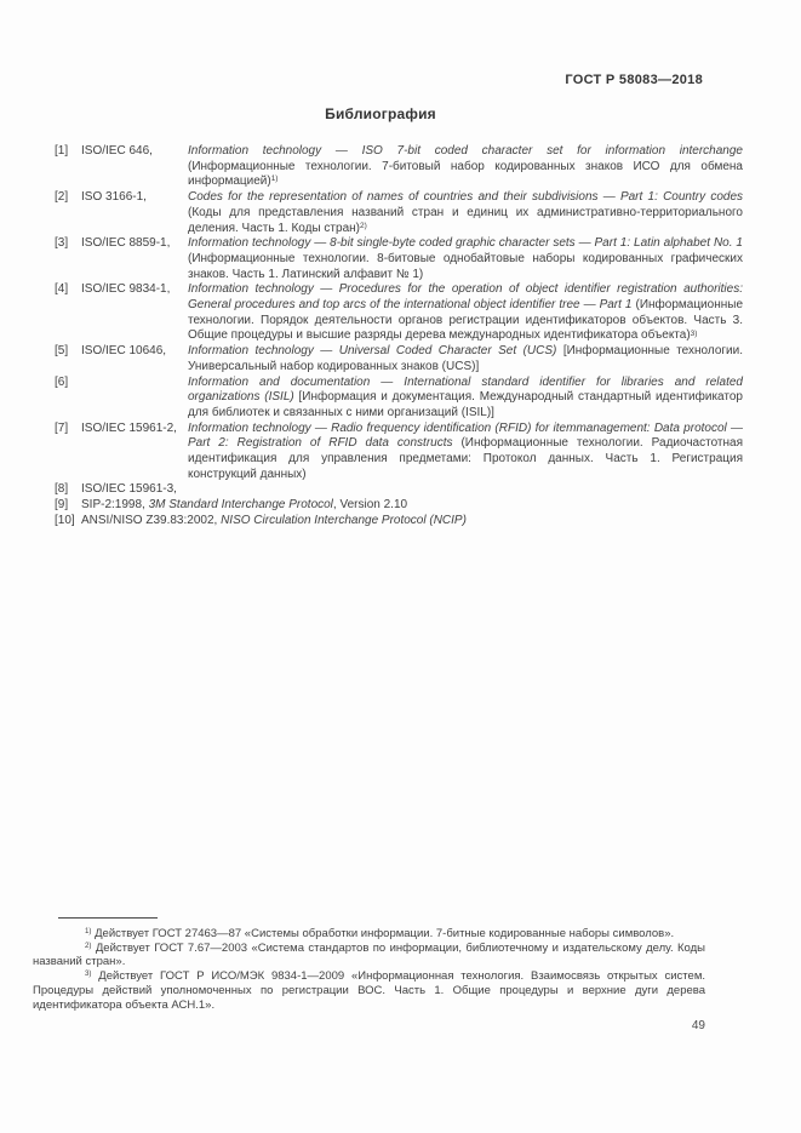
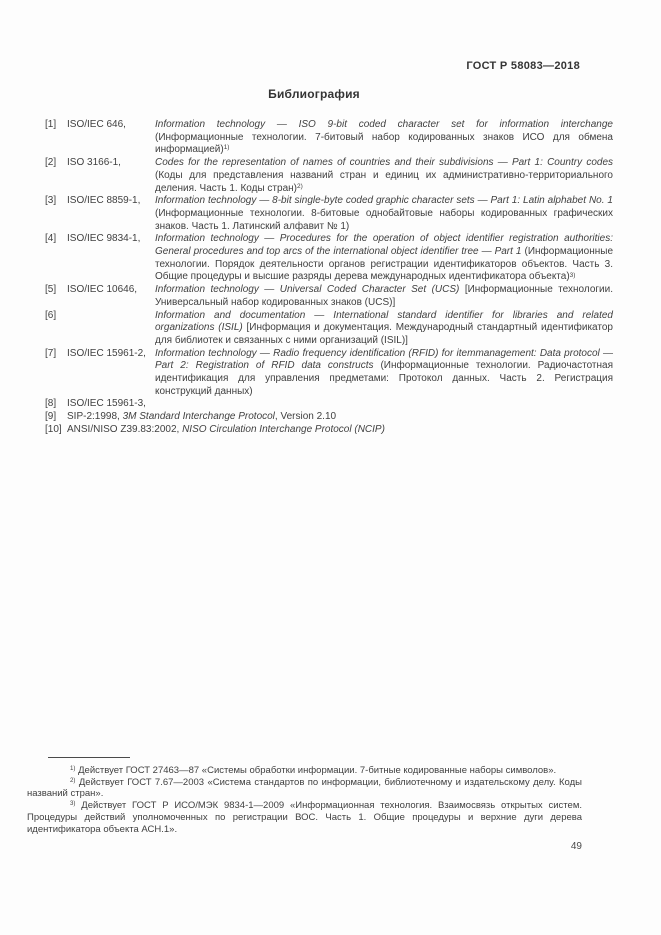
  ГОСТ Р 58083—2018
  Библиография
  [1]
  ISO/IEC 646,
- Information technology — ISO 7-bit coded character set for information interchange (Информационные технологии. 7-битовый набор кодированных знаков ИСО для обмена информацией)
+ Information technology — ISO 9-bit coded character set for information interchange (Информационные технологии. 7-битовый набор кодированных знаков ИСО для обмена информацией)
  [2]
  ISO 3166-1,
  Codes for the representation of names of countries and their subdivisions — Part 1: Country codes (Коды для представления названий стран и единиц их административно-территориального деления. Часть 1. Коды стран)
  [3]
  ISO/IEC 8859-1,
  Information technology — 8-bit single-byte coded graphic character sets — Part 1: Latin alphabet No. 1 (Информационные технологии. 8-битовые однобайтовые наборы кодированных графических знаков. Часть 1. Латинский алфавит № 1)
  [4]
  ISO/IEC 9834-1,
  Information technology — Procedures for the operation of object identifier registration authorities: General procedures and top arcs of the international object identifier tree — Part 1 (Информационные технологии. Порядок деятельности органов регистрации идентификаторов объектов. Часть 3. Общие процедуры и высшие разряды дерева международных идентификатора объекта)
  [5]
  ISO/IEC 10646,
  Information technology — Universal Coded Character Set (UCS) [Информационные технологии. Универсальный набор кодированных знаков (UCS)]
  [6]
  Information and documentation — International standard identifier for libraries and related organizations (ISIL) [Информация и документация. Международный стандартный идентификатор для библиотек и связанных с ними организаций (ISIL)]
  [7]
  ISO/IEC 15961-2,
- Information technology — Radio frequency identification (RFID) for itemmanagement: Data protocol — Part 2: Registration of RFID data constructs (Информационные технологии. Радиочастотная идентификация для управления предметами: Протокол данных. Часть 1. Регистрация конструкций данных)
+ Information technology — Radio frequency identification (RFID) for itemmanagement: Data protocol — Part 2: Registration of RFID data constructs (Информационные технологии. Радиочастотная идентификация для управления предметами: Протокол данных. Часть 2. Регистрация конструкций данных)
  [8]
  ISO/IEC 15961-3,
  [9]
  SIP-2:1998, 3M Standard Interchange Protocol, Version 2.10
  [10]
  ANSI/NISO Z39.83:2002, NISO Circulation Interchange Protocol (NCIP)
  Действует ГОСТ 27463—87 «Системы обработки информации. 7-битные кодированные наборы символов».
  Действует ГОСТ 7.67—2003 «Система стандартов по информации, библиотечному и издательскому делу. Коды названий стран».
  Действует ГОСТ Р ИСО/МЭК 9834-1—2009 «Информационная технология. Взаимосвязь открытых систем. Процедуры действий уполномоченных по регистрации ВОС. Часть 1. Общие процедуры и верхние дуги дерева идентификатора объекта АСН.1».
  49
